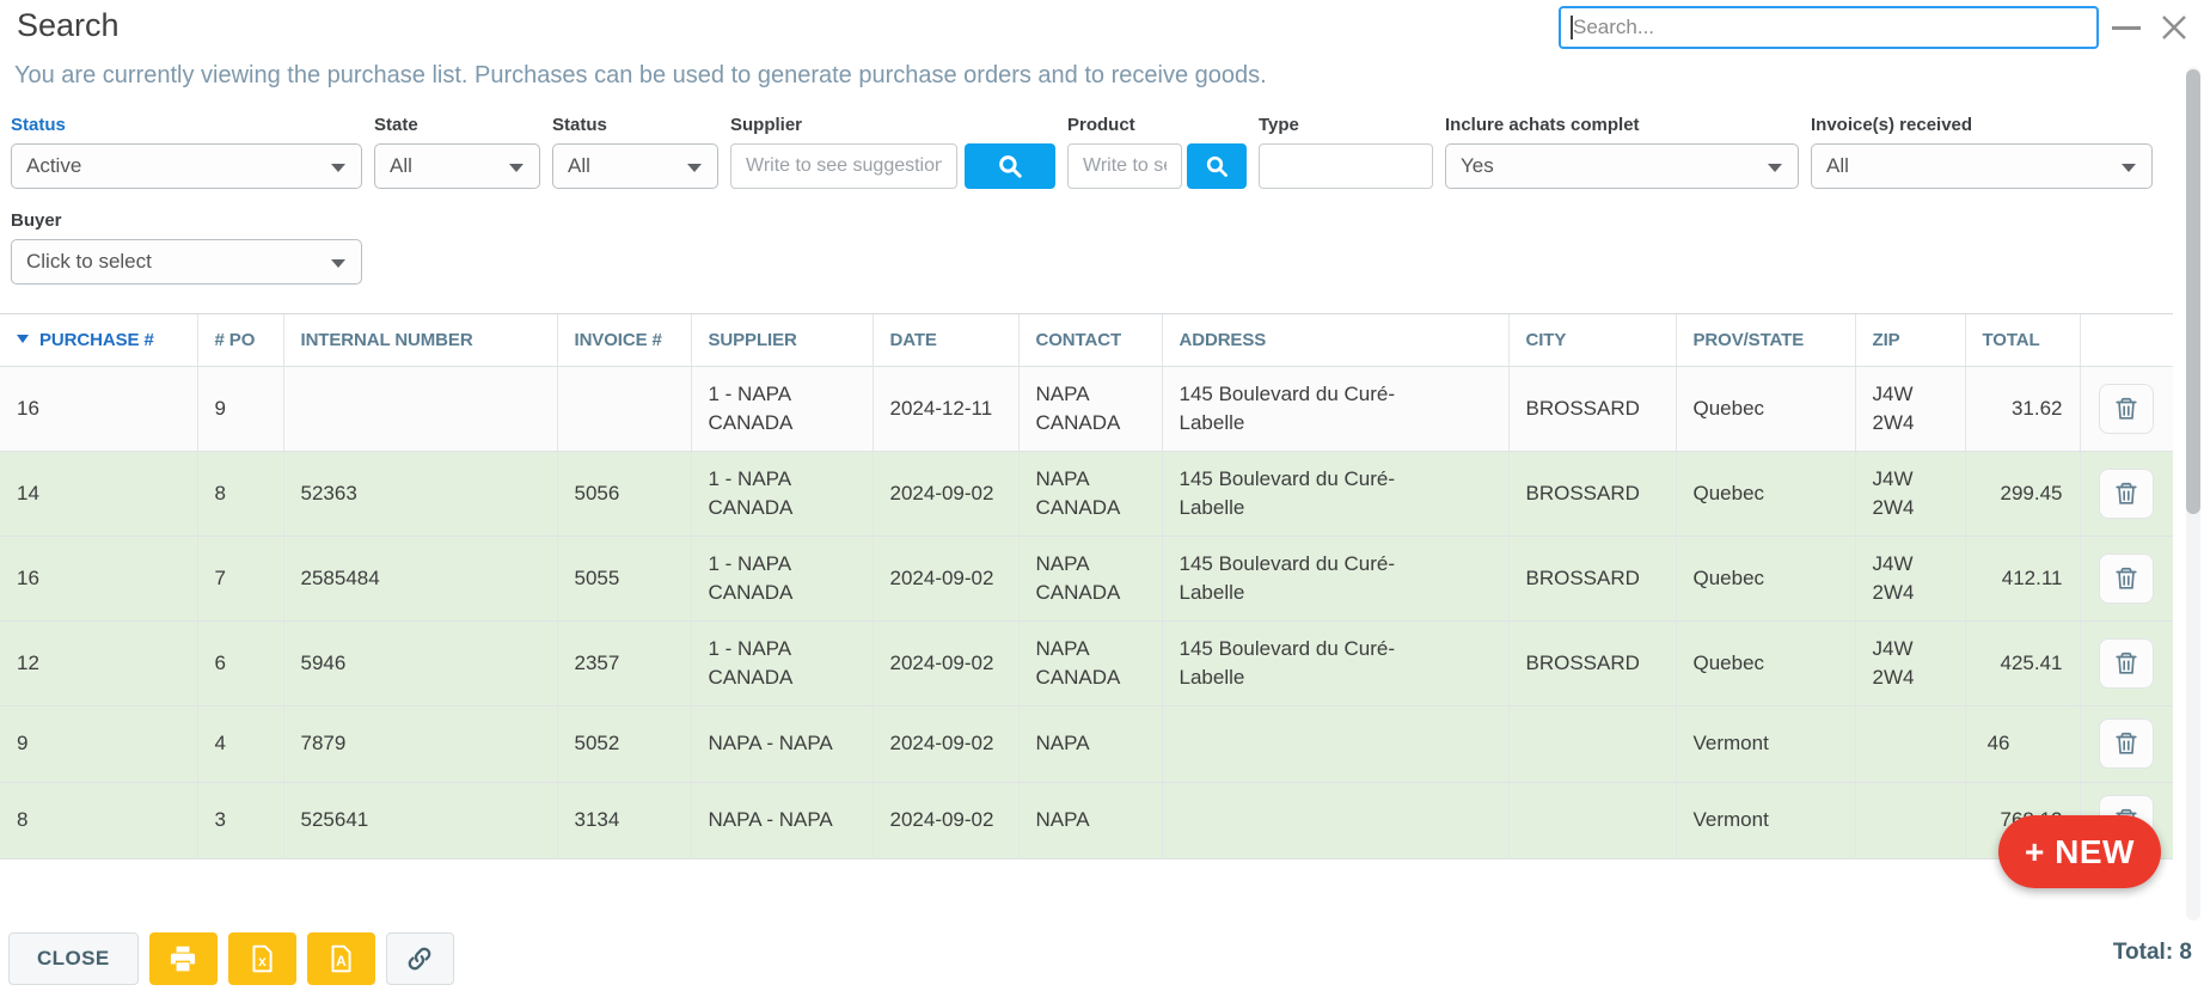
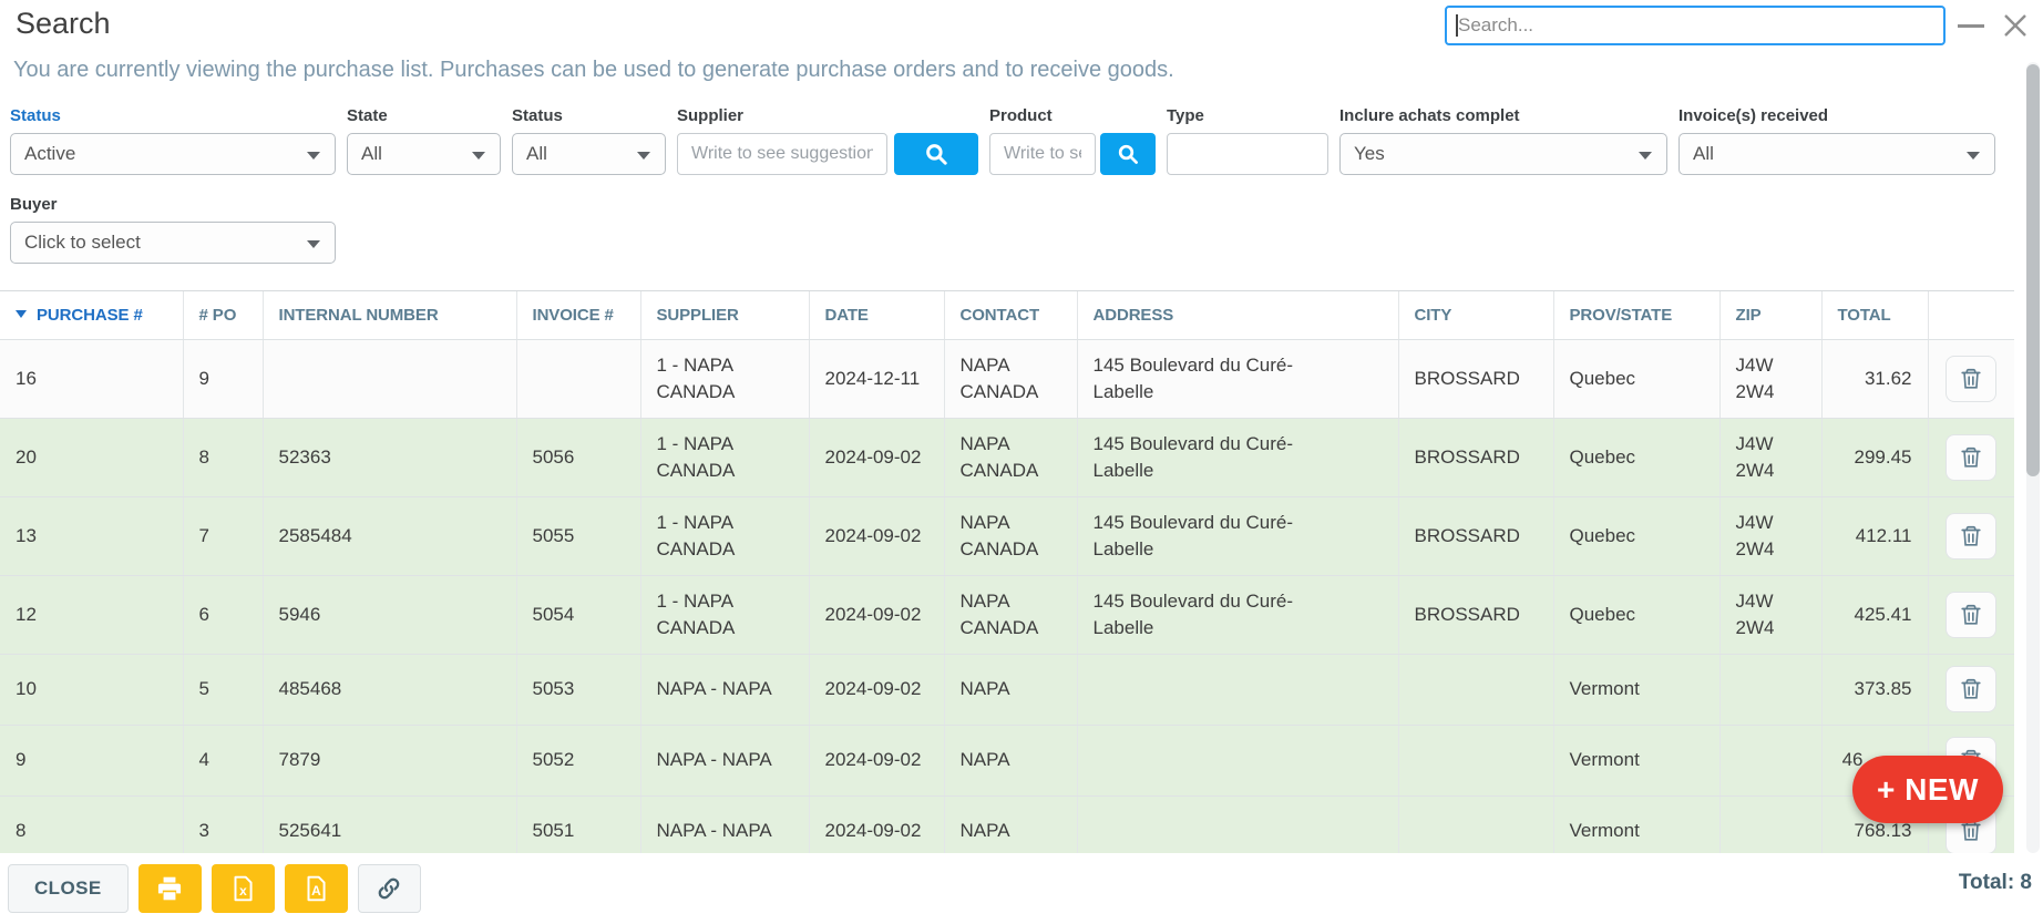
  Search
  Search...
  You are currently viewing the purchase list. Purchases can be used to generate purchase orders and to receive goods.
  Status
  Active
  State
  All
  Status
  All
  Supplier
  Write to see suggestion
  Product
  Type
  Inclure achats complet
  Yes
  Invoice(s) received
  All
  Buyer
  Click to select
  PURCHASE #	# PO	INTERNAL NUMBER	INVOICE #	SUPPLIER	DATE	CONTACT	ADDRESS	CITY	PROV/STATE	ZIP	TOTAL
  16	9			1 - NAPA CANADA	2024-12-11	NAPA CANADA	145 Boulevard du Curé-Labelle	BROSSARD	Quebec	J4W 2W4	31.62
- 14	8	52363	5056	1 - NAPA CANADA	2024-09-02	NAPA CANADA	145 Boulevard du Curé-Labelle	BROSSARD	Quebec	J4W 2W4	299.45
+ 20	8	52363	5056	1 - NAPA CANADA	2024-09-02	NAPA CANADA	145 Boulevard du Curé-Labelle	BROSSARD	Quebec	J4W 2W4	299.45
- 16	7	2585484	5055	1 - NAPA CANADA	2024-09-02	NAPA CANADA	145 Boulevard du Curé-Labelle	BROSSARD	Quebec	J4W 2W4	412.11
+ 13	7	2585484	5055	1 - NAPA CANADA	2024-09-02	NAPA CANADA	145 Boulevard du Curé-Labelle	BROSSARD	Quebec	J4W 2W4	412.11
- 12	6	5946	2357	1 - NAPA CANADA	2024-09-02	NAPA CANADA	145 Boulevard du Curé-Labelle	BROSSARD	Quebec	J4W 2W4	425.41
+ 12	6	5946	5054	1 - NAPA CANADA	2024-09-02	NAPA CANADA	145 Boulevard du Curé-Labelle	BROSSARD	Quebec	J4W 2W4	425.41
+ 10	5	485468	5053	NAPA - NAPA	2024-09-02	NAPA			Vermont		373.85
  9	4	7879	5052	NAPA - NAPA	2024-09-02	NAPA			Vermont		46
- 8	3	525641	3134	NAPA - NAPA	2024-09-02	NAPA			Vermont		7
+ 8	3	525641	5051	NAPA - NAPA	2024-09-02	NAPA			Vermont		768.13
  + NEW
  CLOSE
  x
  A
  Total: 8
